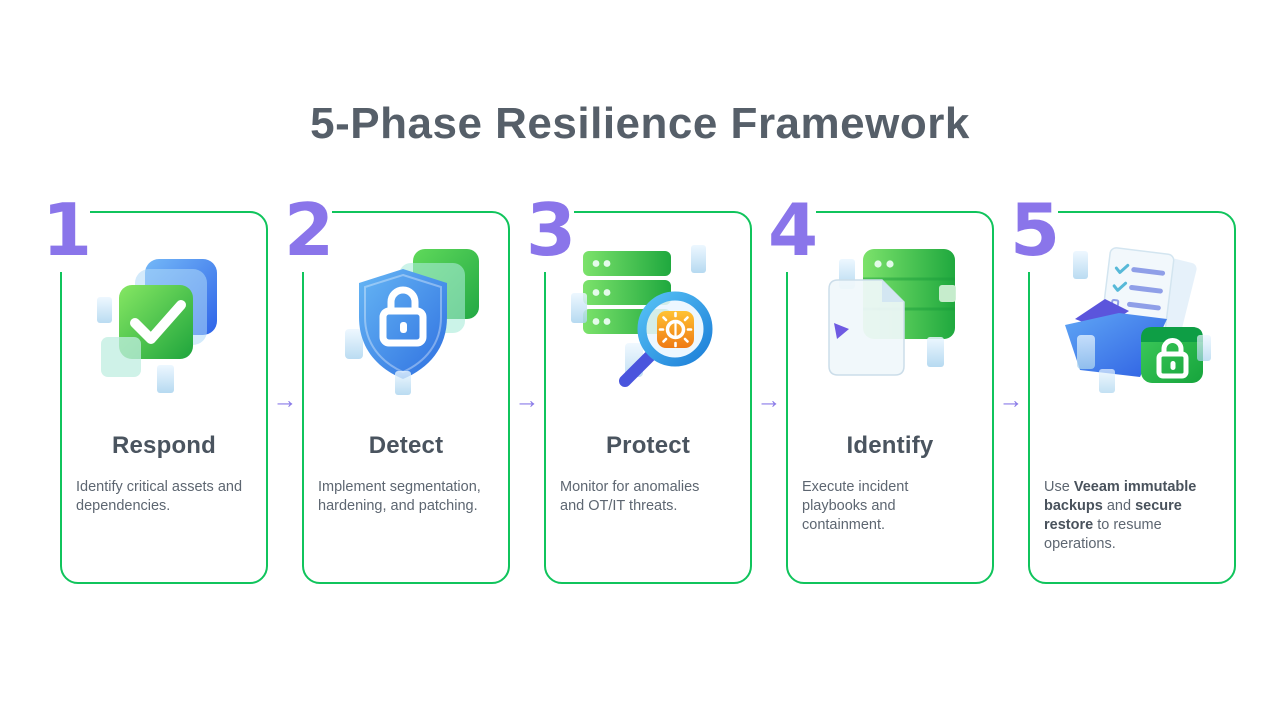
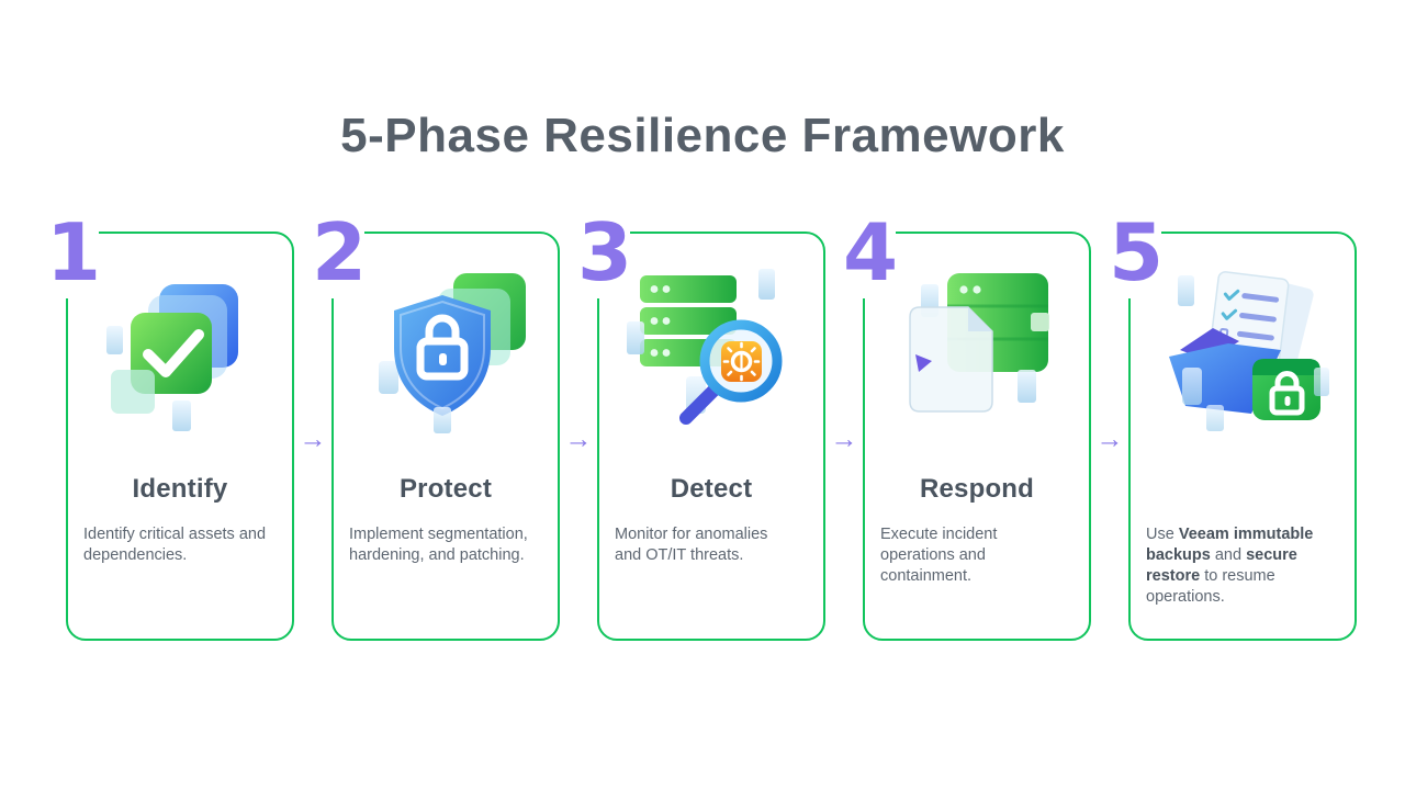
  5-Phase Resilience Framework
  1
- Respond
+ Identify
  Identify critical assets and dependencies.
  →
  2
- Detect
+ Protect
  Implement segmentation, hardening, and patching.
  →
  3
- Protect
+ Detect
  Monitor for anomalies and OT/IT threats.
  →
  4
- Identify
+ Respond
- Execute incident playbooks and containment.
+ Execute incident operations and containment.
  →
  5
  Use Veeam immutable backups and secure restore to resume operations.
